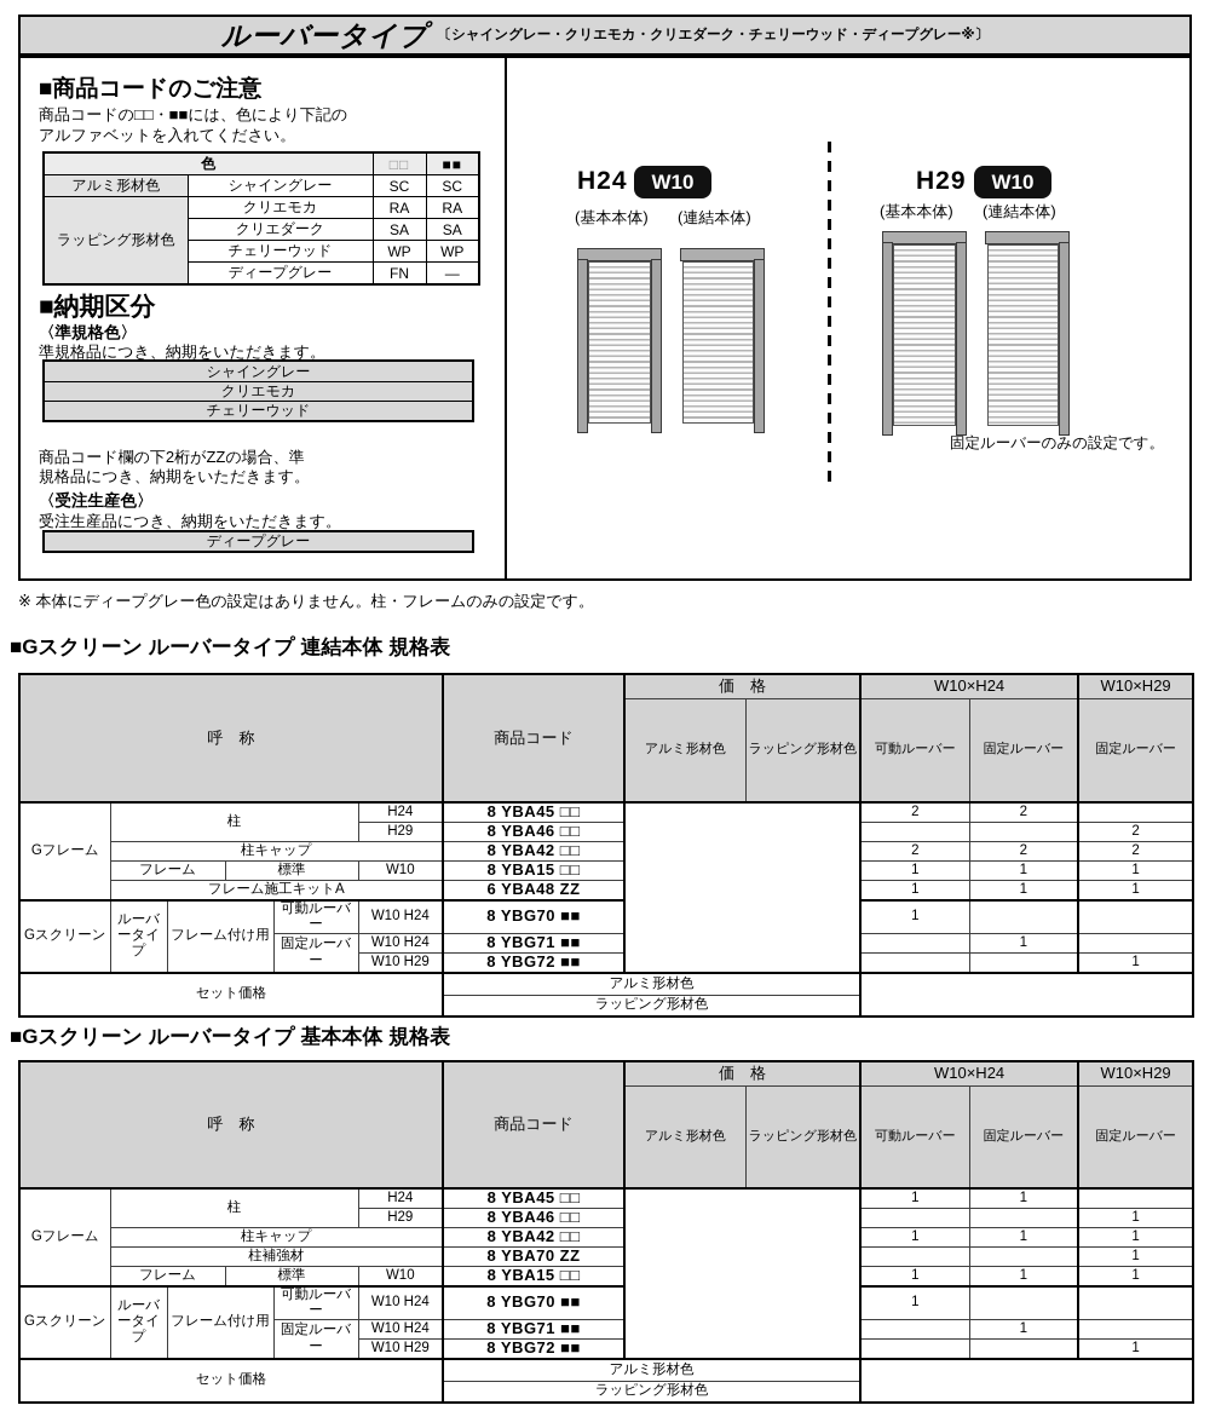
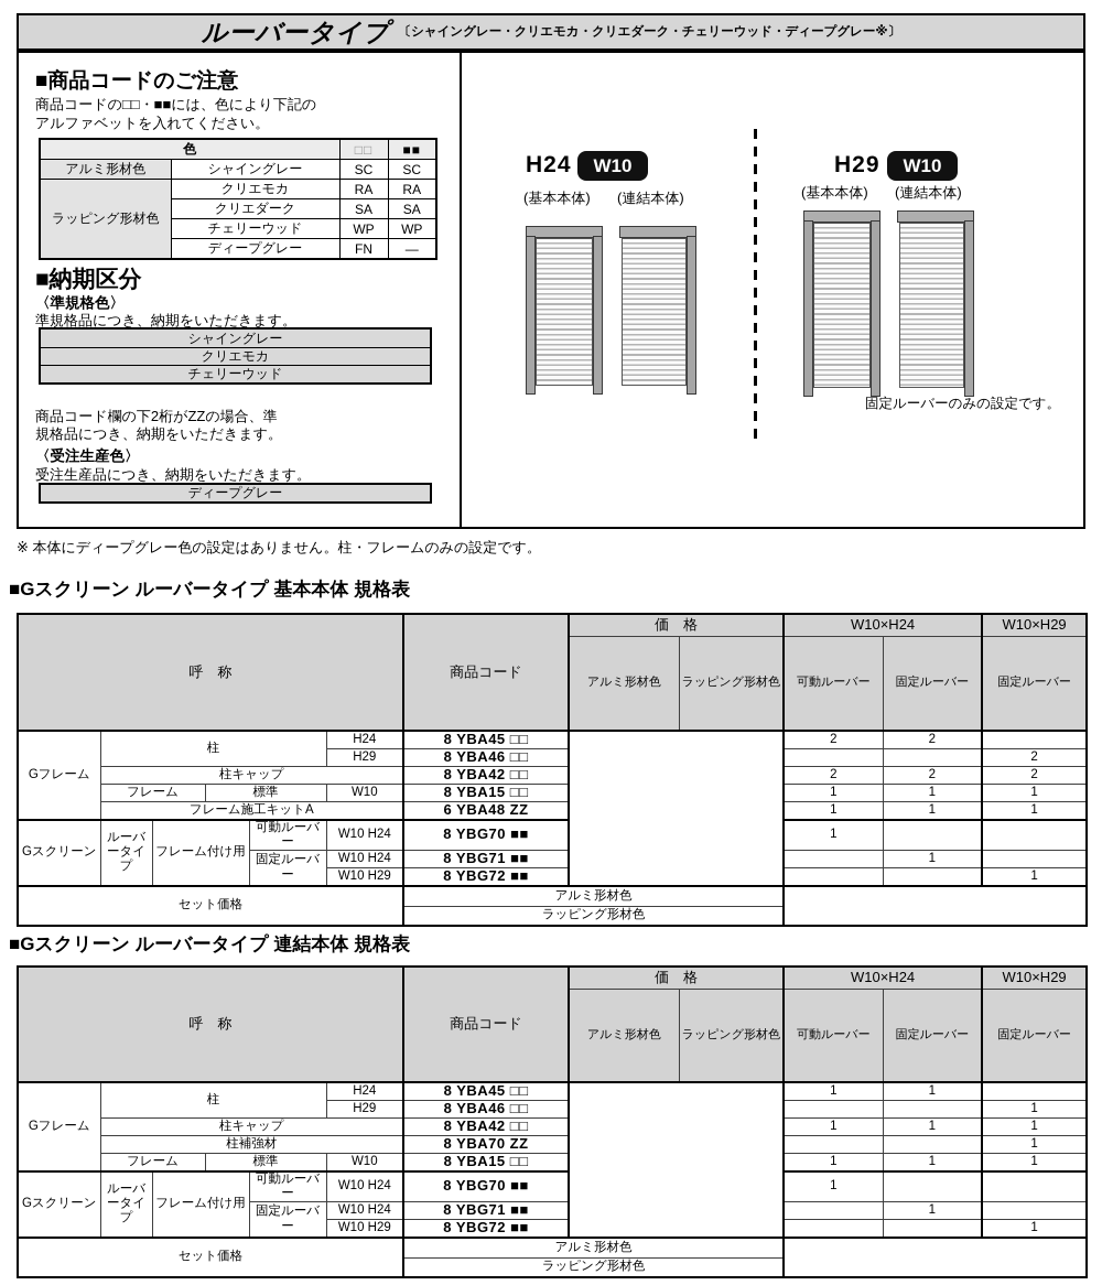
  ルーバータイプ
  〔シャイングレー・クリエモカ・クリエダーク・チェリーウッド・ディープグレー※〕
  ■商品コードのご注意
  商品コードの□□・■■には、色により下記の
  アルファベットを入れてください。
  色	□□	■■
  アルミ形材色	シャイングレー	SC	SC
  ラッピング形材色	クリエモカ	RA	RA
  クリエダーク	SA	SA
  チェリーウッド	WP	WP
  ディープグレー	FN	—
  ■納期区分
  〈準規格色〉
  準規格品につき、納期をいただきます。
  シャイングレー
  クリエモカ
  チェリーウッド
  商品コード欄の下2桁がZZの場合、準
  規格品につき、納期をいただきます。
  〈受注生産色〉
  受注生産品につき、納期をいただきます。
  ディープグレー
  H24
  W10
  (基本本体)
  (連結本体)
  H29
  W10
  (基本本体)
  (連結本体)
  固定ルーバーのみの設定です。
  ※ 本体にディープグレー色の設定はありません。柱・フレームのみの設定です。
- ■Gスクリーン ルーバータイプ 連結本体 規格表
+ ■Gスクリーン ルーバータイプ 基本本体 規格表
  呼 称	商品コード	価 格	W10×H24	W10×H29
  アルミ形材色	ラッピング形材色	可動ルーバー	固定ルーバー	固定ルーバー
  Gフレーム	柱	H24	8 YBA45 □□		2	2
  H29	8 YBA46 □□			2
  柱キャップ	8 YBA42 □□	2	2	2
  フレーム	標準	W10	8 YBA15 □□	1	1	1
  フレーム施工キットA	6 YBA48 ZZ	1	1	1
  Gスクリーン	ルーバータイプ	フレーム付け用	可動ルーバー	W10 H24	8 YBG70 ■■	1
  固定ルーバー	W10 H24	8 YBG71 ■■		1
  W10 H29	8 YBG72 ■■			1
  セット価格	アルミ形材色
  ラッピング形材色
- ■Gスクリーン ルーバータイプ 基本本体 規格表
+ ■Gスクリーン ルーバータイプ 連結本体 規格表
  呼 称	商品コード	価 格	W10×H24	W10×H29
  アルミ形材色	ラッピング形材色	可動ルーバー	固定ルーバー	固定ルーバー
  Gフレーム	柱	H24	8 YBA45 □□		1	1
  H29	8 YBA46 □□			1
  柱キャップ	8 YBA42 □□	1	1	1
  柱補強材	8 YBA70 ZZ			1
  フレーム	標準	W10	8 YBA15 □□	1	1	1
  Gスクリーン	ルーバータイプ	フレーム付け用	可動ルーバー	W10 H24	8 YBG70 ■■	1
  固定ルーバー	W10 H24	8 YBG71 ■■		1
  W10 H29	8 YBG72 ■■			1
  セット価格	アルミ形材色
  ラッピング形材色
